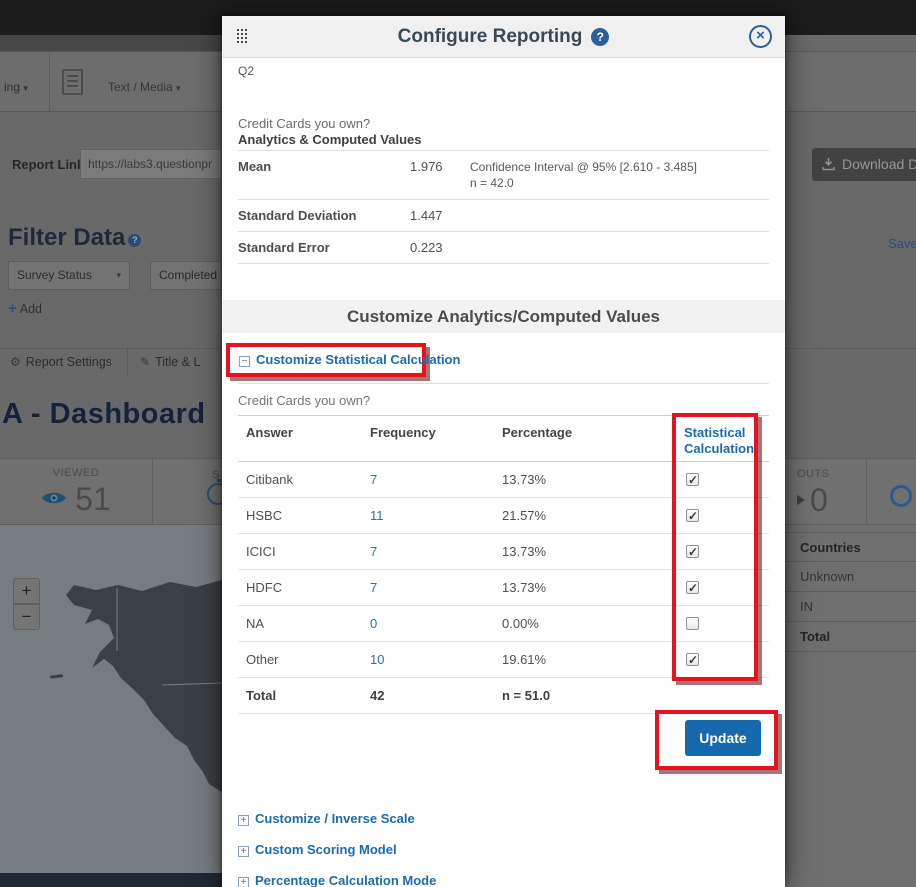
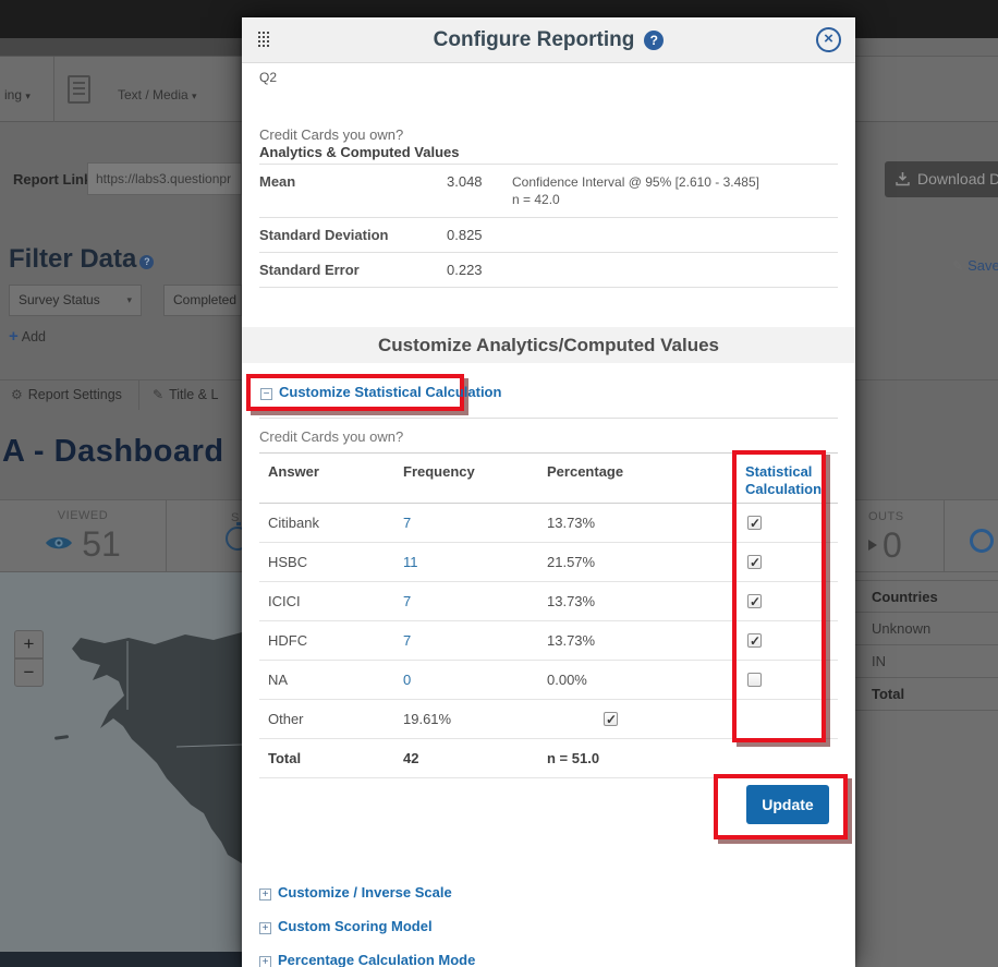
  ing ▾
  Text / Media ▾
  Report Lin
  https://labs3.questionpr
  Download D
  Save
  Filter Data ?
  Survey Status
  ▾
  Completed
  + Add
  ⚙ Report Settings
  ✎ Title & L
  A - Dashboard
  VIEWED
  51
  S
  OUTS
  0
  +
  −
  Countries
  Unknown
  IN
  Total
  Configure Reporting
  ?
  ×
  Q2
  Credit Cards you own?
  Analytics & Computed Values
  Mean
- 1.976
+ 3.048
  Confidence Interval @ 95% [2.610 - 3.485]
  n = 42.0
  Standard Deviation
- 1.447
+ 0.825
  Standard Error
  0.223
  Customize Analytics/Computed Values
  − Customize Statistical Calculation
  Credit Cards you own?
  Answer
  Frequency
  Percentage
  Statistical
  Calculation
  Citibank
  7
  13.73%
  HSBC
  11
  21.57%
  ICICI
  7
  13.73%
  HDFC
  7
  13.73%
  NA
  0
  0.00%
  Other
- 10
  19.61%
  Total
  42
  n = 51.0
  Update
  + Customize / Inverse Scale
  + Custom Scoring Model
  + Percentage Calculation Mode
